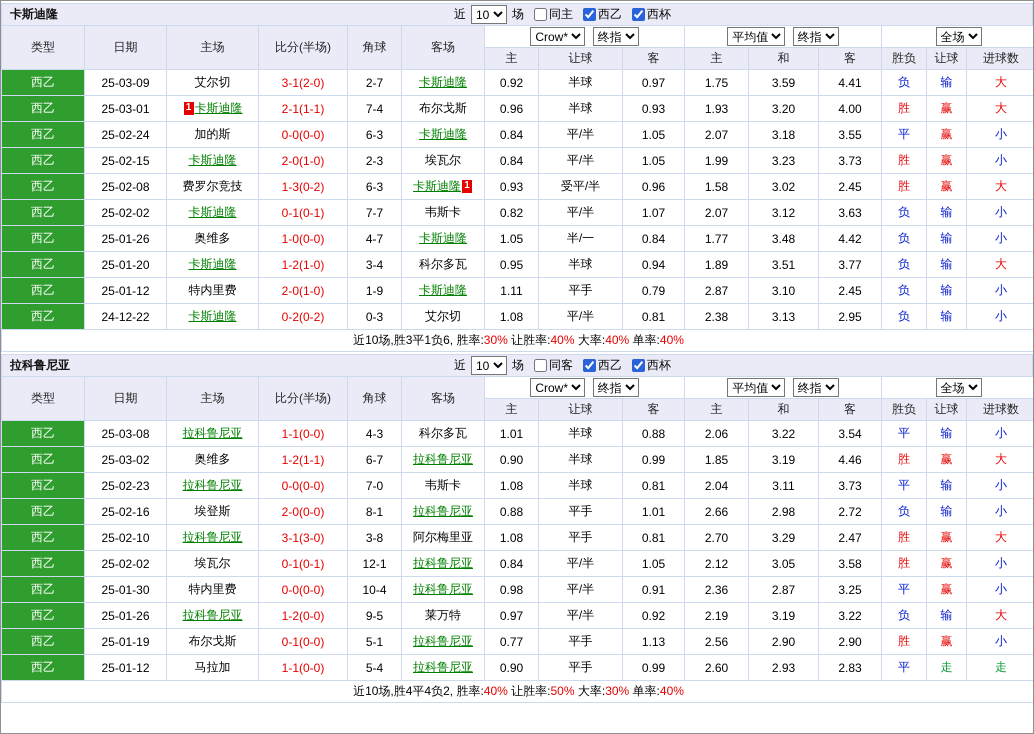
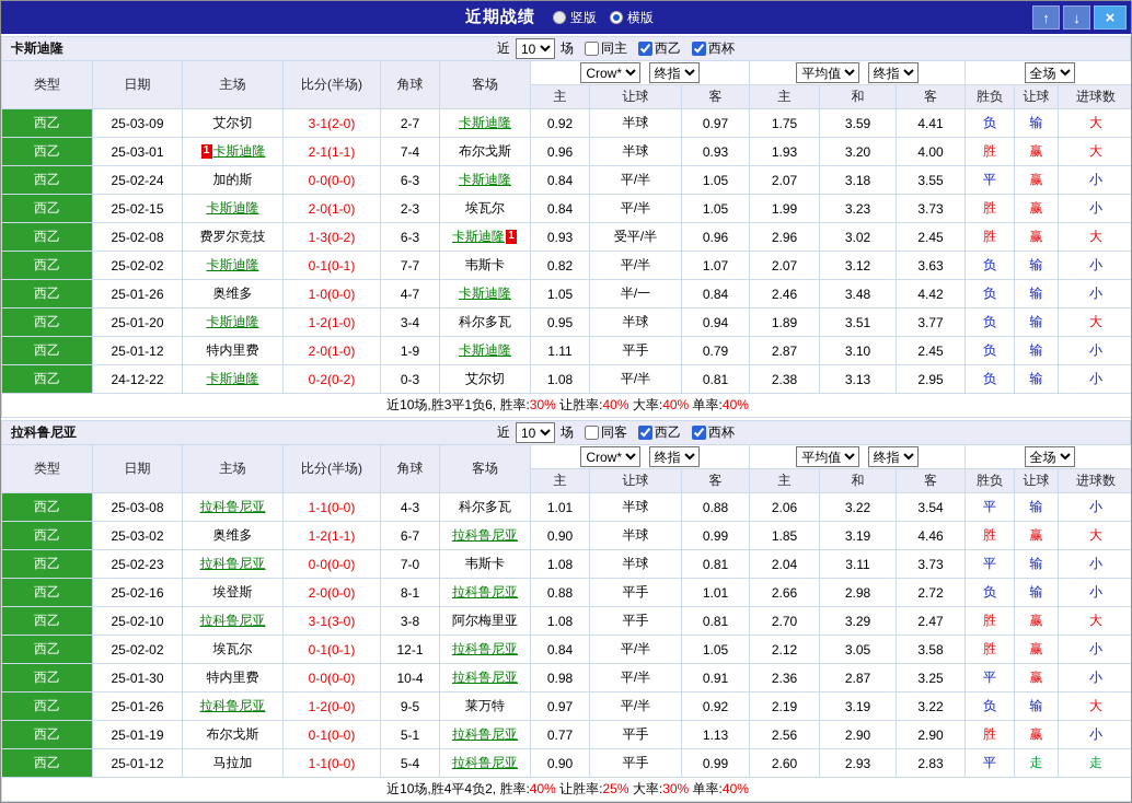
+ 近期战绩
+ 竖版
+ 横版
+ ↑
+ ↓
+ ×
  卡斯迪隆
  近
  10
  场
  同主
  西乙
  西杯
  类型	日期	主场	比分(半场)	角球	客场	Crow* 终指	平均值 终指	全场
  主	让球	客	主	和	客	胜负	让球	进球数
  西乙	25-03-09	艾尔切	3-1(2-0)	2-7	卡斯迪隆	0.92	半球	0.97	1.75	3.59	4.41	负	输	大
  西乙	25-03-01	1 卡斯迪隆	2-1(1-1)	7-4	布尔戈斯	0.96	半球	0.93	1.93	3.20	4.00	胜	赢	大
  西乙	25-02-24	加的斯	0-0(0-0)	6-3	卡斯迪隆	0.84	平/半	1.05	2.07	3.18	3.55	平	赢	小
  西乙	25-02-15	卡斯迪隆	2-0(1-0)	2-3	埃瓦尔	0.84	平/半	1.05	1.99	3.23	3.73	胜	赢	小
- 西乙	25-02-08	费罗尔竞技	1-3(0-2)	6-3	卡斯迪隆 1	0.93	受平/半	0.96	1.58	3.02	2.45	胜	赢	大
+ 西乙	25-02-08	费罗尔竞技	1-3(0-2)	6-3	卡斯迪隆 1	0.93	受平/半	0.96	2.96	3.02	2.45	胜	赢	大
  西乙	25-02-02	卡斯迪隆	0-1(0-1)	7-7	韦斯卡	0.82	平/半	1.07	2.07	3.12	3.63	负	输	小
- 西乙	25-01-26	奥维多	1-0(0-0)	4-7	卡斯迪隆	1.05	半/一	0.84	1.77	3.48	4.42	负	输	小
+ 西乙	25-01-26	奥维多	1-0(0-0)	4-7	卡斯迪隆	1.05	半/一	0.84	2.46	3.48	4.42	负	输	小
  西乙	25-01-20	卡斯迪隆	1-2(1-0)	3-4	科尔多瓦	0.95	半球	0.94	1.89	3.51	3.77	负	输	大
  西乙	25-01-12	特内里费	2-0(1-0)	1-9	卡斯迪隆	1.11	平手	0.79	2.87	3.10	2.45	负	输	小
  西乙	24-12-22	卡斯迪隆	0-2(0-2)	0-3	艾尔切	1.08	平/半	0.81	2.38	3.13	2.95	负	输	小
  近10场,胜3平1负6, 胜率:30% 让胜率:40% 大率:40% 单率:40%
  拉科鲁尼亚
  近
  10
  场
  同客
  西乙
  西杯
  类型	日期	主场	比分(半场)	角球	客场	Crow* 终指	平均值 终指	全场
  主	让球	客	主	和	客	胜负	让球	进球数
  西乙	25-03-08	拉科鲁尼亚	1-1(0-0)	4-3	科尔多瓦	1.01	半球	0.88	2.06	3.22	3.54	平	输	小
  西乙	25-03-02	奥维多	1-2(1-1)	6-7	拉科鲁尼亚	0.90	半球	0.99	1.85	3.19	4.46	胜	赢	大
  西乙	25-02-23	拉科鲁尼亚	0-0(0-0)	7-0	韦斯卡	1.08	半球	0.81	2.04	3.11	3.73	平	输	小
  西乙	25-02-16	埃登斯	2-0(0-0)	8-1	拉科鲁尼亚	0.88	平手	1.01	2.66	2.98	2.72	负	输	小
  西乙	25-02-10	拉科鲁尼亚	3-1(3-0)	3-8	阿尔梅里亚	1.08	平手	0.81	2.70	3.29	2.47	胜	赢	大
  西乙	25-02-02	埃瓦尔	0-1(0-1)	12-1	拉科鲁尼亚	0.84	平/半	1.05	2.12	3.05	3.58	胜	赢	小
  西乙	25-01-30	特内里费	0-0(0-0)	10-4	拉科鲁尼亚	0.98	平/半	0.91	2.36	2.87	3.25	平	赢	小
  西乙	25-01-26	拉科鲁尼亚	1-2(0-0)	9-5	莱万特	0.97	平/半	0.92	2.19	3.19	3.22	负	输	大
  西乙	25-01-19	布尔戈斯	0-1(0-0)	5-1	拉科鲁尼亚	0.77	平手	1.13	2.56	2.90	2.90	胜	赢	小
  西乙	25-01-12	马拉加	1-1(0-0)	5-4	拉科鲁尼亚	0.90	平手	0.99	2.60	2.93	2.83	平	走	走
- 近10场,胜4平4负2, 胜率:40% 让胜率:50% 大率:30% 单率:40%
+ 近10场,胜4平4负2, 胜率:40% 让胜率:25% 大率:30% 单率:40%
